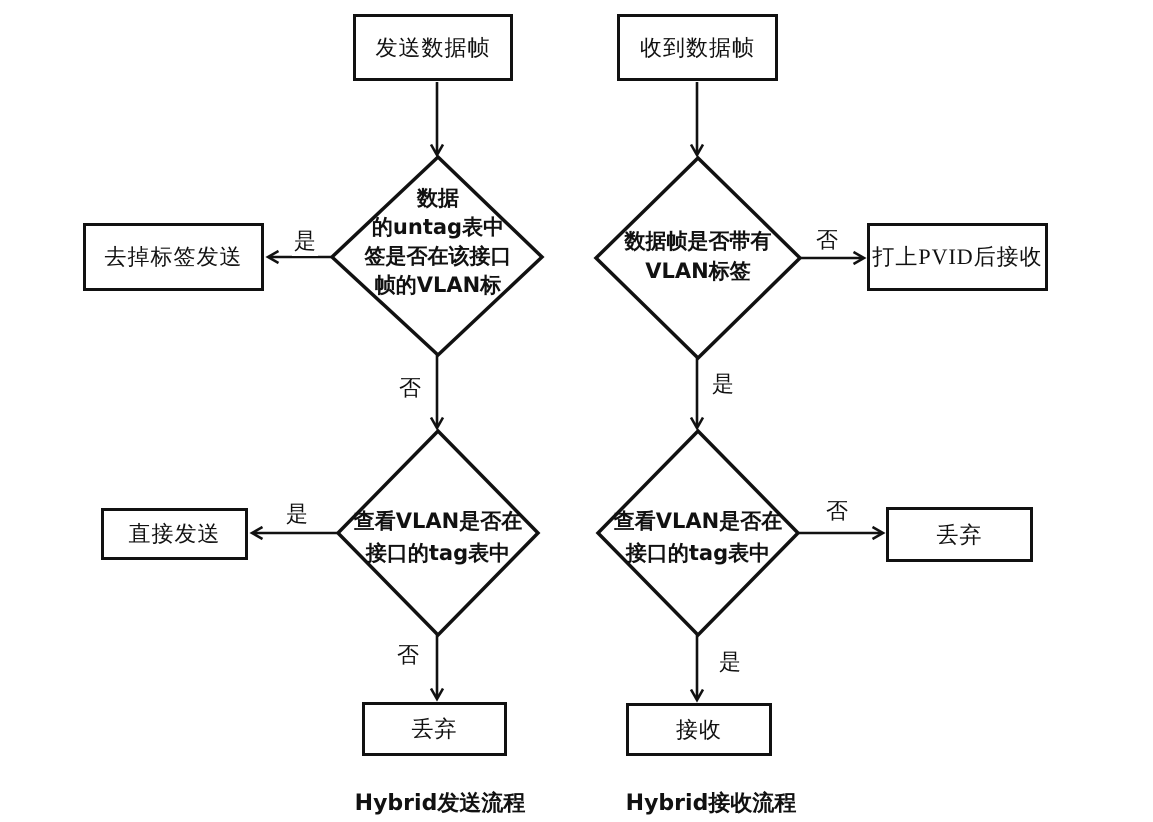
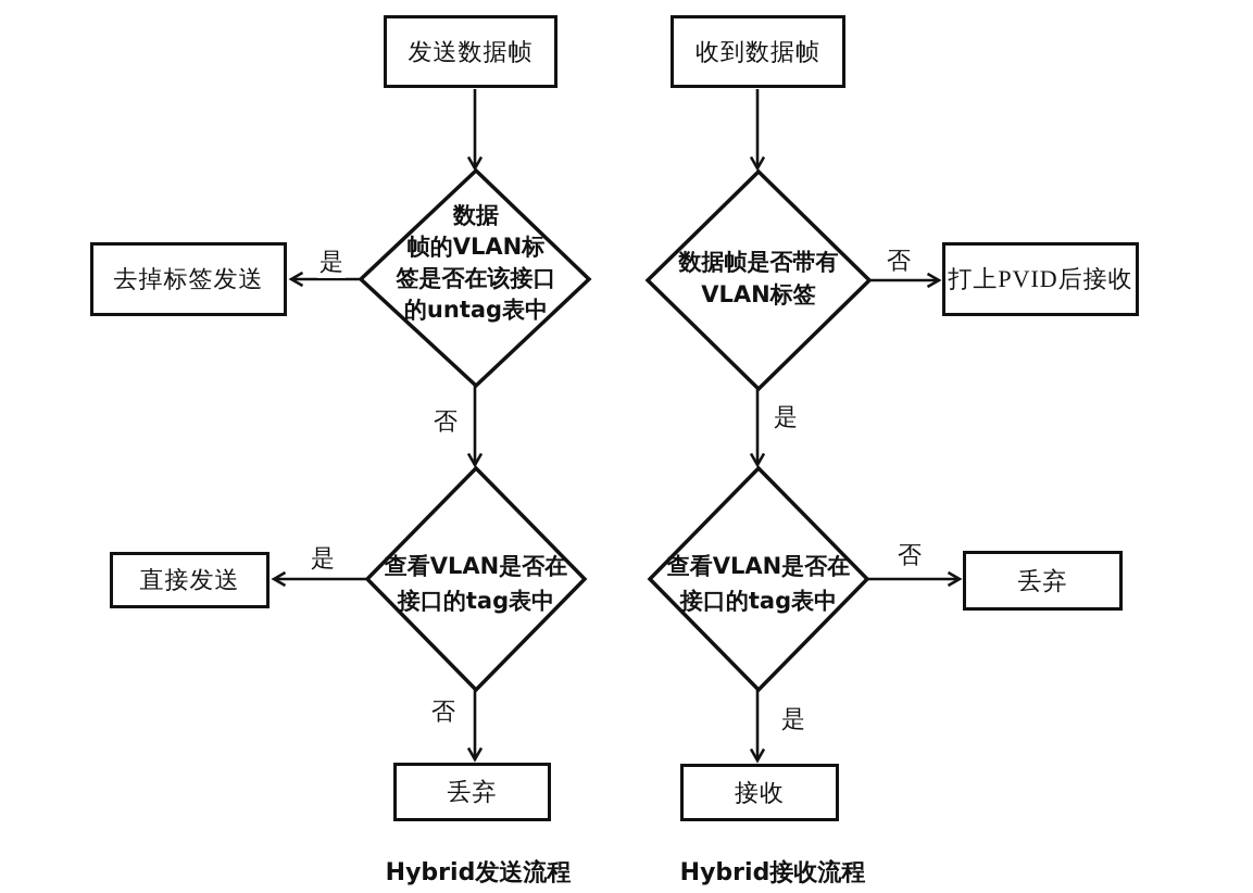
  发送数据帧
  去掉标签发送
  直接发送
  丢弃
  数据
- 的untag表中
+ 帧的VLAN标
  签是否在该接口
- 帧的VLAN标
+ 的untag表中
  查看VLAN是否在
  接口的tag表中
  是
  否
  是
  否
  Hybrid发送流程
  收到数据帧
  打上PVID后接收
  丢弃
  接收
  数据帧是否带有
  VLAN标签
  查看VLAN是否在
  接口的tag表中
  否
  是
  否
  是
  Hybrid接收流程
